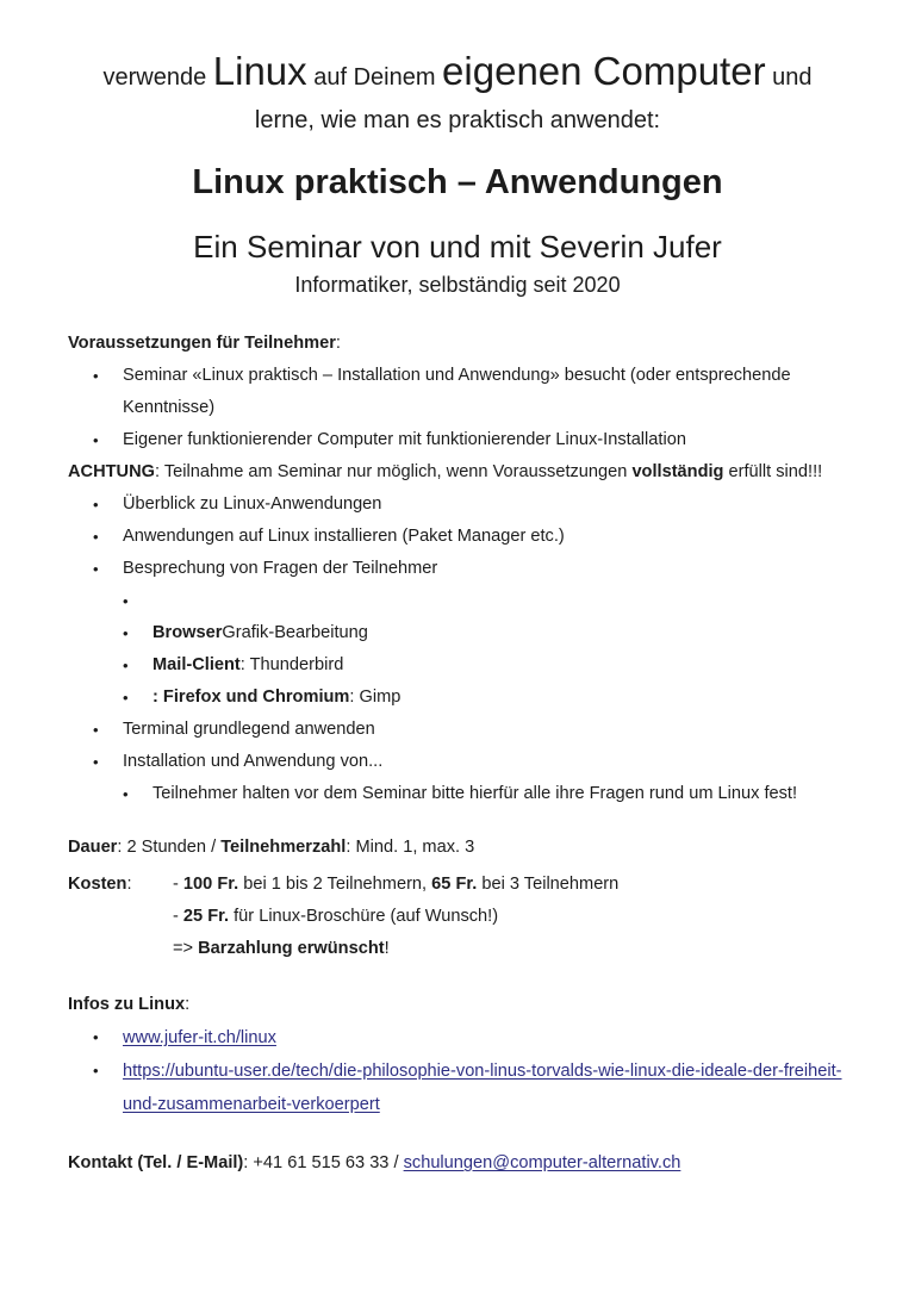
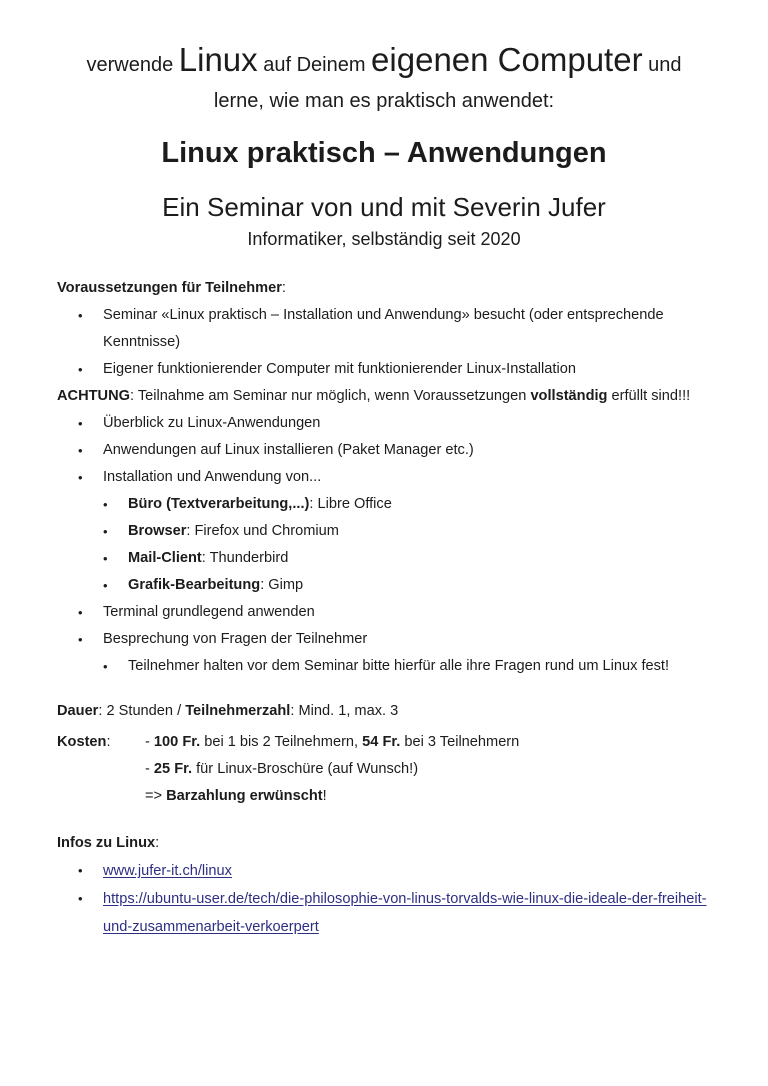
  verwende Linux auf Deinem eigenen Computer und
  lerne, wie man es praktisch anwendet:
  Linux praktisch – Anwendungen
  Ein Seminar von und mit Severin Jufer
  Informatiker, selbständig seit 2020
  Voraussetzungen für Teilnehmer:
  •
  Seminar «Linux praktisch – Installation und Anwendung» besucht (oder entsprechende Kenntnisse)
  •
  Eigener funktionierender Computer mit funktionierender Linux-Installation
  ACHTUNG: Teilnahme am Seminar nur möglich, wenn Voraussetzungen vollständig erfüllt sind!!!
  •
  Überblick zu Linux-Anwendungen
  •
  Anwendungen auf Linux installieren (Paket Manager etc.)
  •
- Besprechung von Fragen der Teilnehmer
+ Installation und Anwendung von...
  •
+ Büro (Textverarbeitung,...): Libre Office
  •
- BrowserGrafik-Bearbeitung
+ Browser: Firefox und Chromium
  •
  Mail-Client: Thunderbird
  •
- : Firefox und Chromium: Gimp
+ Grafik-Bearbeitung: Gimp
  •
  Terminal grundlegend anwenden
  •
- Installation und Anwendung von...
+ Besprechung von Fragen der Teilnehmer
  •
  Teilnehmer halten vor dem Seminar bitte hierfür alle ihre Fragen rund um Linux fest!
  Dauer: 2 Stunden / Teilnehmerzahl: Mind. 1, max. 3
  Kosten:
- - 100 Fr. bei 1 bis 2 Teilnehmern, 65 Fr. bei 3 Teilnehmern
+ - 100 Fr. bei 1 bis 2 Teilnehmern, 54 Fr. bei 3 Teilnehmern
  - 25 Fr. für Linux-Broschüre (auf Wunsch!)
  => Barzahlung erwünscht!
  Infos zu Linux:
  •
  www.jufer-it.ch/linux
  •
  https://ubuntu-user.de/tech/die-philosophie-von-linus-torvalds-wie-linux-die-ideale-der-freiheit-
  und-zusammenarbeit-verkoerpert
- Kontakt (Tel. / E-Mail): +41 61 515 63 33 / schulungen@computer-alternativ.ch
